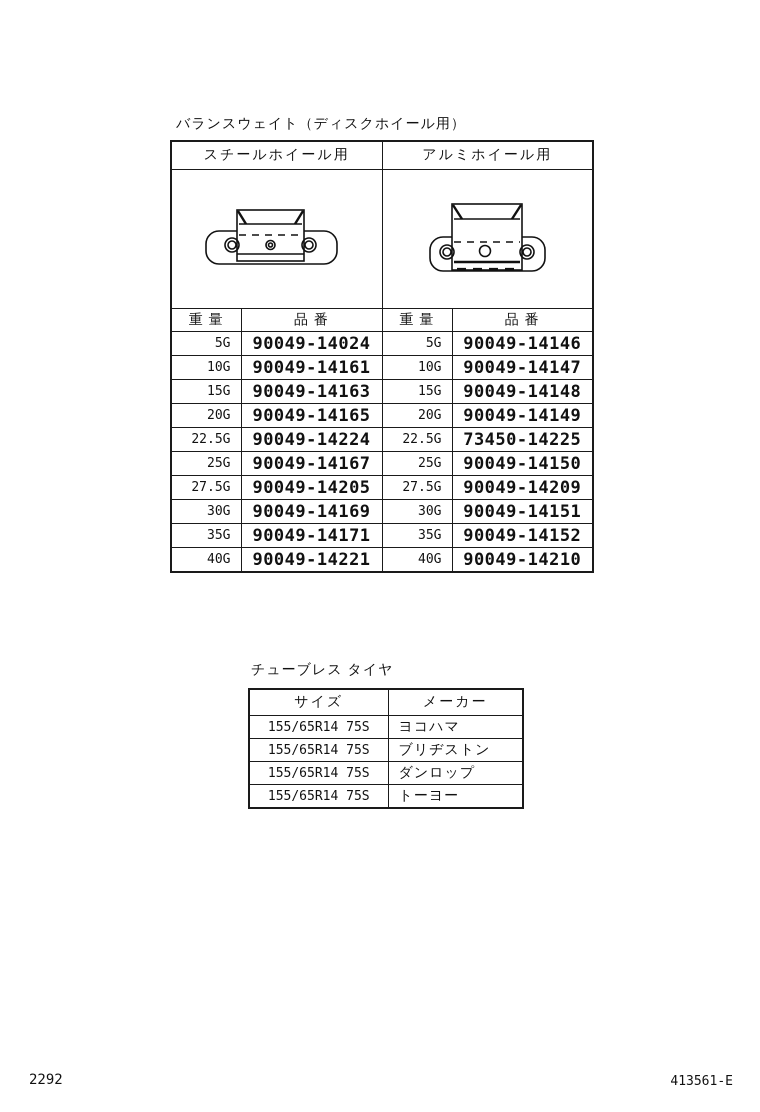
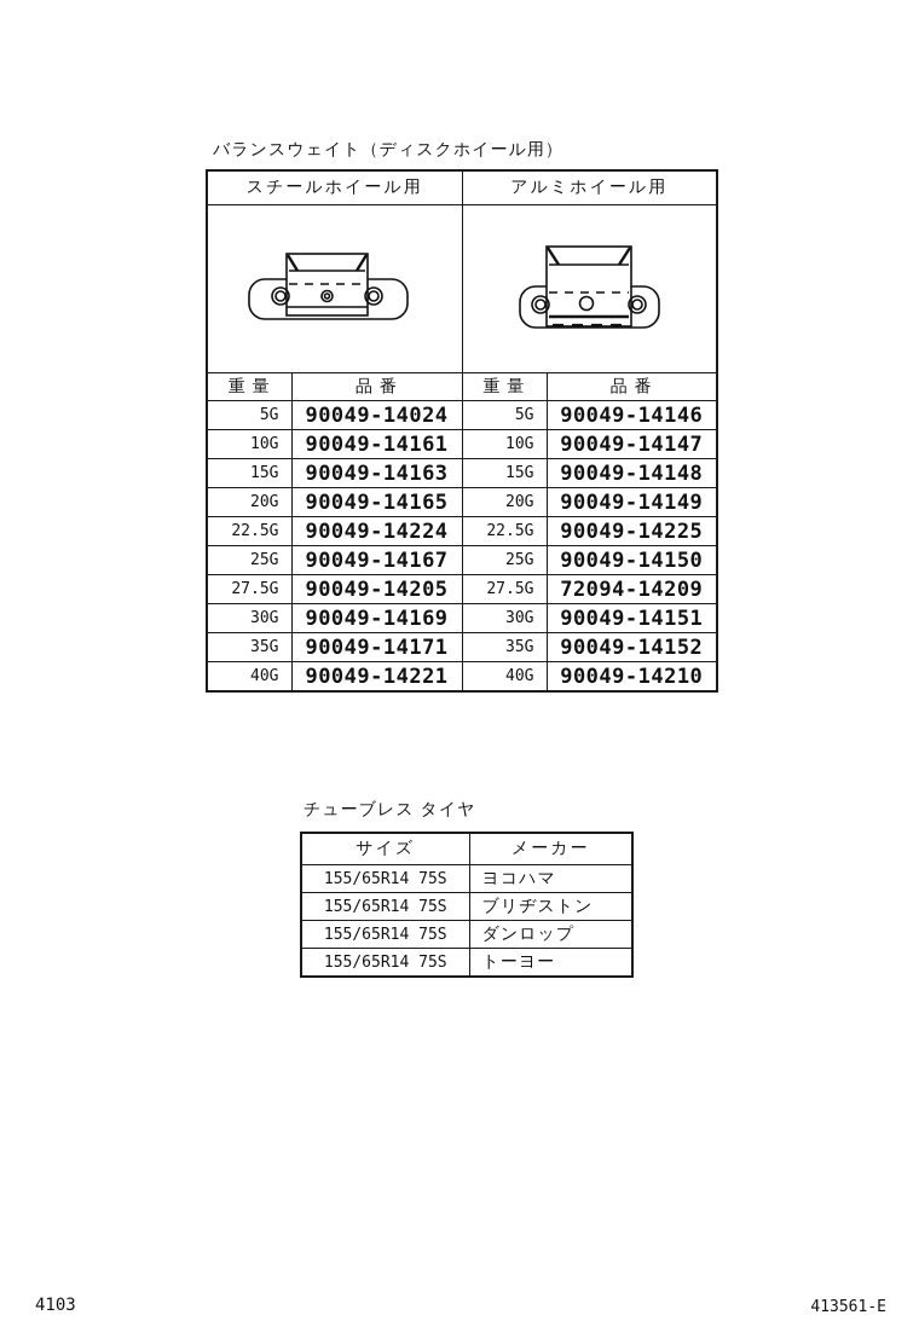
  バランスウェイト（ディスクホイール用）
  スチールホイール用	アルミホイール用
  重 量	品 番	重 量	品 番
  5G	90049-14024	5G	90049-14146
  10G	90049-14161	10G	90049-14147
  15G	90049-14163	15G	90049-14148
  20G	90049-14165	20G	90049-14149
- 22.5G	90049-14224	22.5G	73450-14225
+ 22.5G	90049-14224	22.5G	90049-14225
  25G	90049-14167	25G	90049-14150
- 27.5G	90049-14205	27.5G	90049-14209
+ 27.5G	90049-14205	27.5G	72094-14209
  30G	90049-14169	30G	90049-14151
  35G	90049-14171	35G	90049-14152
  40G	90049-14221	40G	90049-14210
  チューブレス タイヤ
  サイズ	メーカー
  155/65R14 75S	ヨコハマ
  155/65R14 75S	ブリヂストン
  155/65R14 75S	ダンロップ
  155/65R14 75S	トーヨー
- 2292
+ 4103
  413561-E
